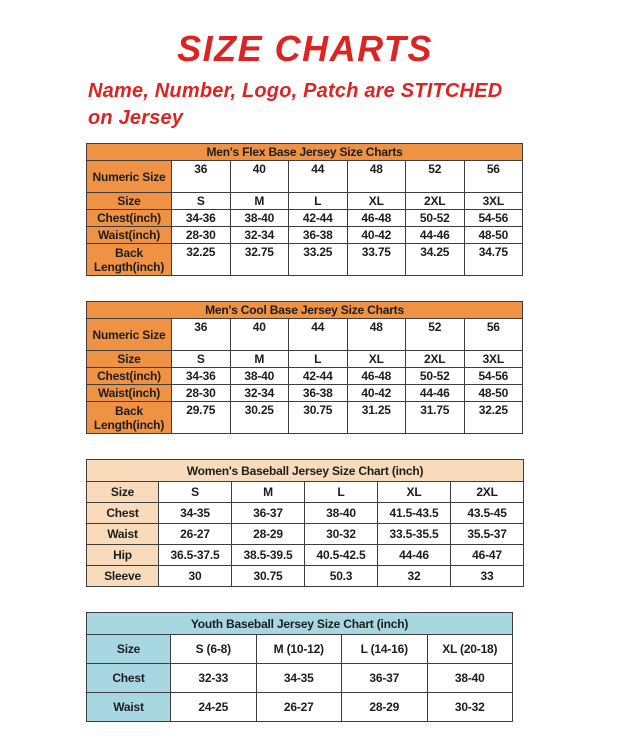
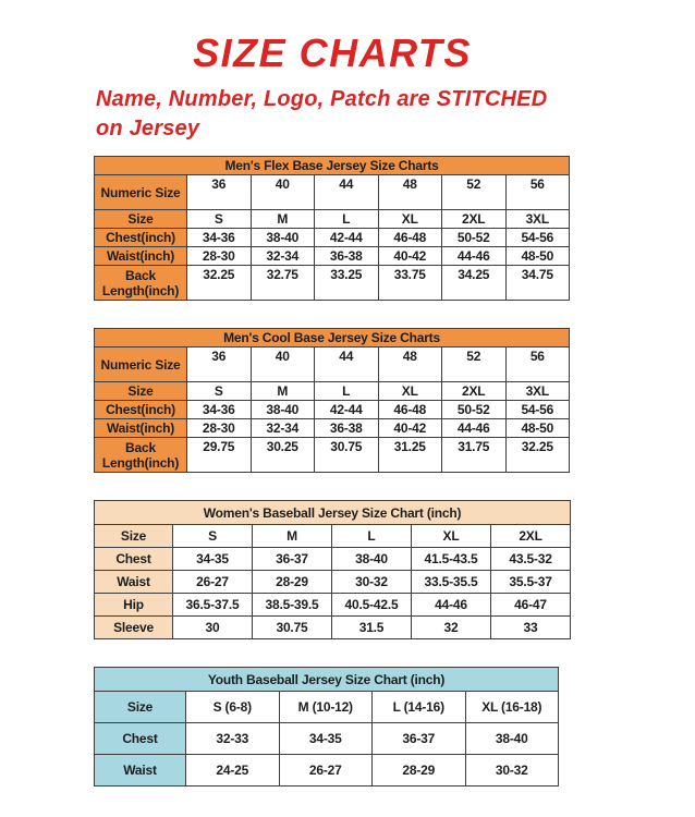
  SIZE CHARTS
  Name, Number, Logo, Patch are STITCHED on Jersey
  Men's Flex Base Jersey Size Charts
  Numeric Size	36	40	44	48	52	56
  Size	S	M	L	XL	2XL	3XL
  Chest(inch)	34-36	38-40	42-44	46-48	50-52	54-56
  Waist(inch)	28-30	32-34	36-38	40-42	44-46	48-50
  Back Length(inch)	32.25	32.75	33.25	33.75	34.25	34.75
  Men's Cool Base Jersey Size Charts
  Numeric Size	36	40	44	48	52	56
  Size	S	M	L	XL	2XL	3XL
  Chest(inch)	34-36	38-40	42-44	46-48	50-52	54-56
  Waist(inch)	28-30	32-34	36-38	40-42	44-46	48-50
  Back Length(inch)	29.75	30.25	30.75	31.25	31.75	32.25
  Women's Baseball Jersey Size Chart (inch)
  Size	S	M	L	XL	2XL
- Chest	34-35	36-37	38-40	41.5-43.5	43.5-45
+ Chest	34-35	36-37	38-40	41.5-43.5	43.5-32
  Waist	26-27	28-29	30-32	33.5-35.5	35.5-37
  Hip	36.5-37.5	38.5-39.5	40.5-42.5	44-46	46-47
- Sleeve	30	30.75	50.3	32	33
+ Sleeve	30	30.75	31.5	32	33
  Youth Baseball Jersey Size Chart (inch)
- Size	S (6-8)	M (10-12)	L (14-16)	XL (20-18)
+ Size	S (6-8)	M (10-12)	L (14-16)	XL (16-18)
  Chest	32-33	34-35	36-37	38-40
  Waist	24-25	26-27	28-29	30-32
